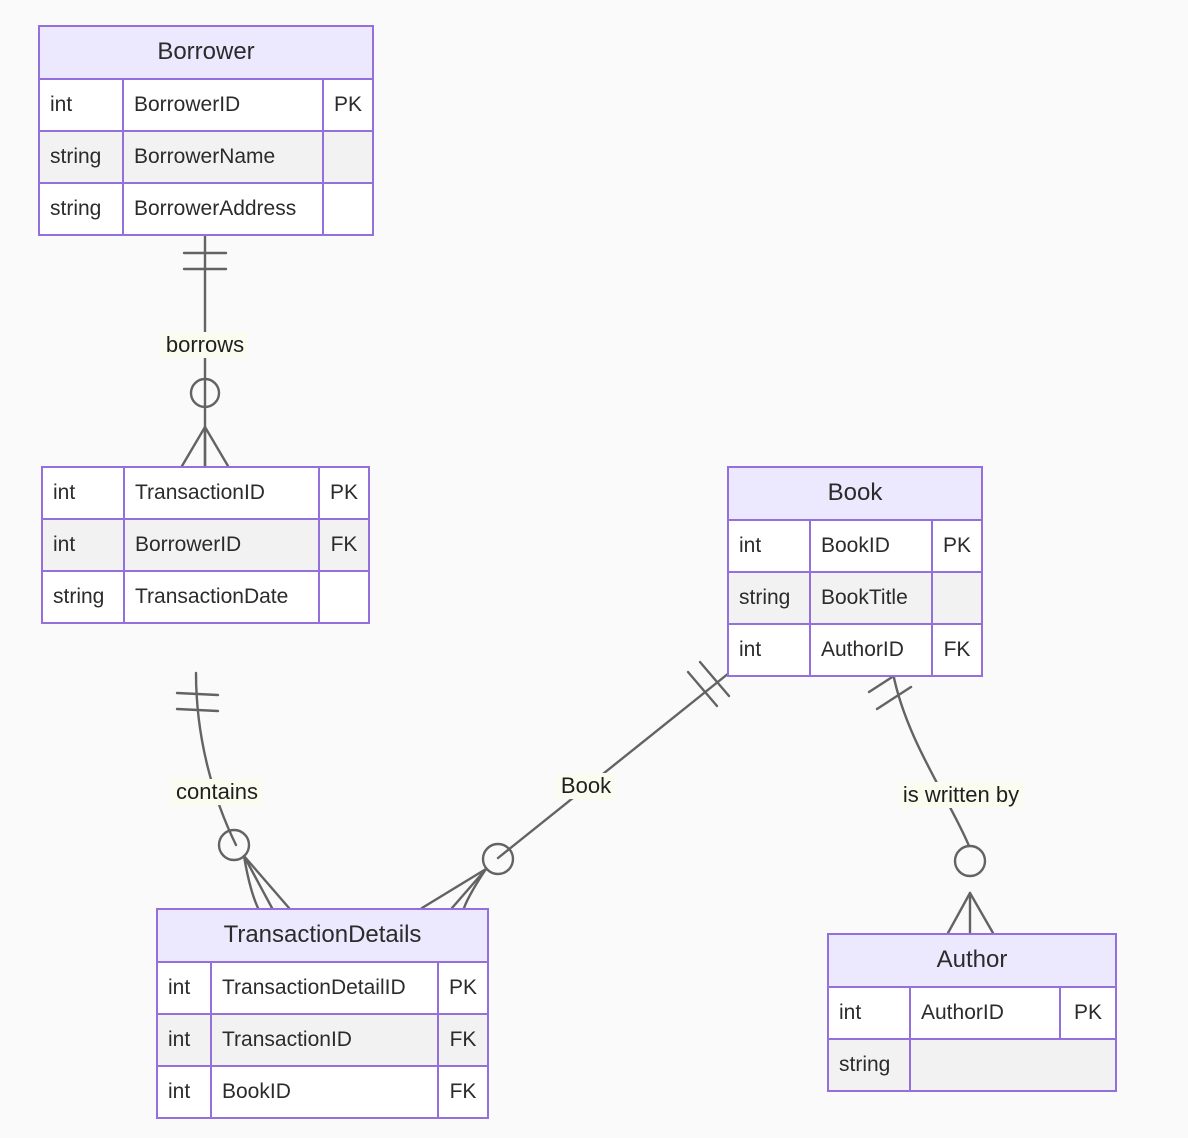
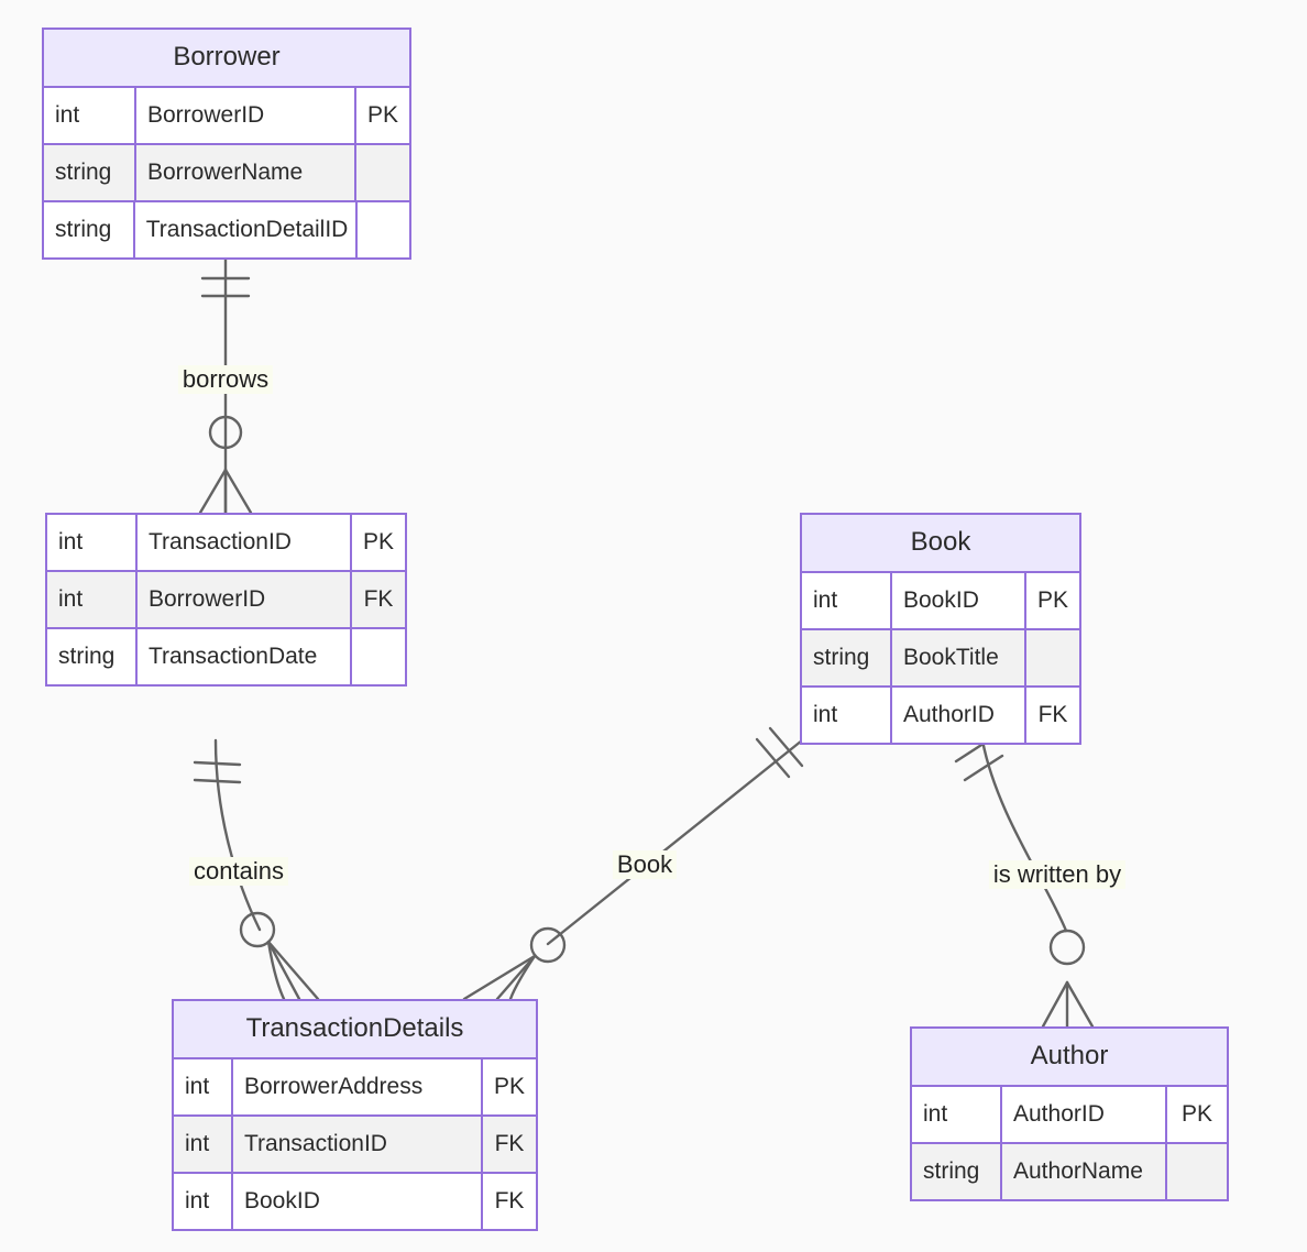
  Borrower
  int
  BorrowerID
  PK
  string
  BorrowerName
  string
- BorrowerAddress
+ TransactionDetailID
  int
  TransactionID
  PK
  int
  BorrowerID
  FK
  string
  TransactionDate
  Book
  int
  BookID
  PK
  string
  BookTitle
  int
  AuthorID
  FK
  TransactionDetails
  int
- TransactionDetailID
+ BorrowerAddress
  PK
  int
  TransactionID
  FK
  int
  BookID
  FK
  Author
  int
  AuthorID
  PK
  string
+ AuthorName
  borrows
  contains
  Book
  is written by
